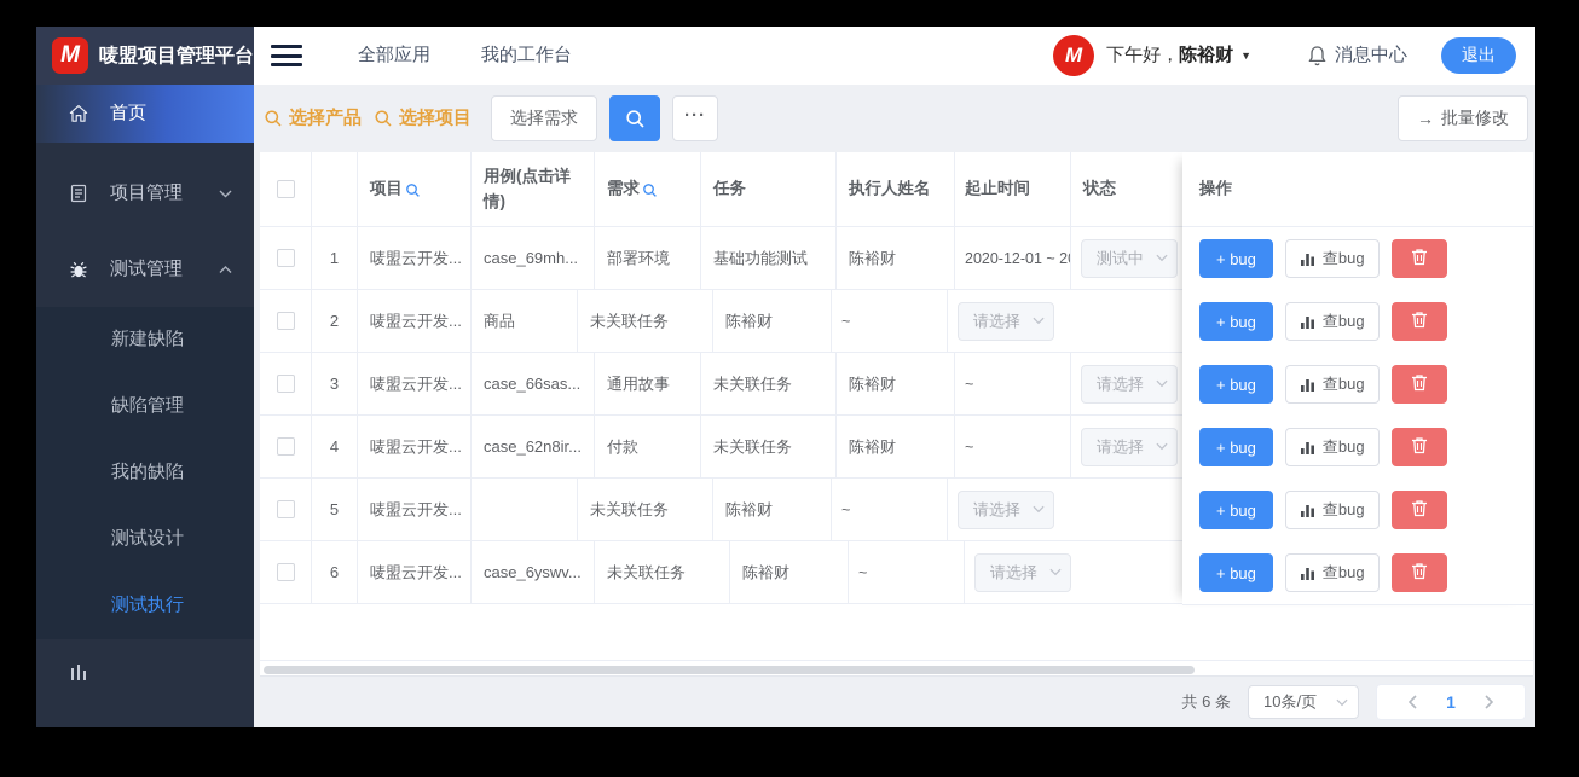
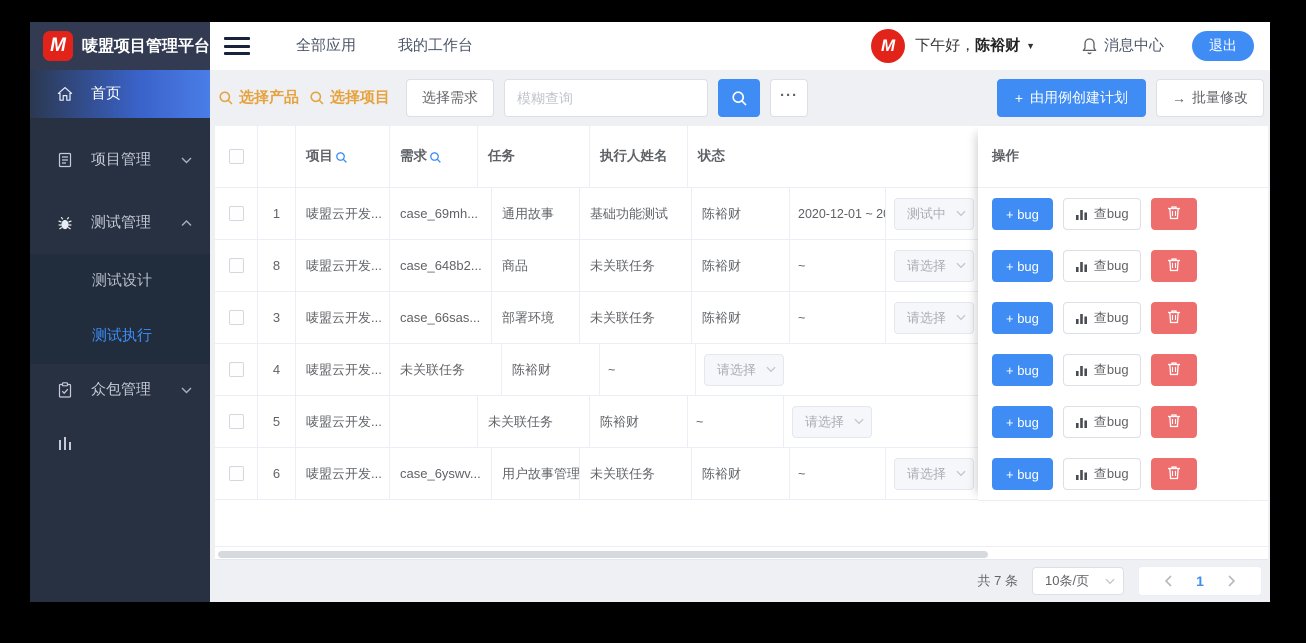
  M
  唛盟项目管理平台
  全部应用
  我的工作台
  M
  下午好，陈裕财
  ▼
  消息中心
  退出
  首页
  项目管理
  测试管理
- 新建缺陷
- 缺陷管理
- 我的缺陷
  测试设计
  测试执行
+ 众包管理
  选择产品
  选择项目
  选择需求
+ 模糊查询
  ···
+ +
+ 由用例创建计划
  →
  批量修改
  项目
- 用例(点击详情)
  需求
  任务
  执行人姓名
- 起止时间
  状态
  1
  唛盟云开发...
  case_69mh...
- 部署环境
+ 通用故事
  基础功能测试
  陈裕财
  2020-12-01 ~ 2
  测试中
- 2
+ 8
  唛盟云开发...
+ case_648b2...
  商品
  未关联任务
  陈裕财
  ~
  请选择
  3
  唛盟云开发...
  case_66sas...
- 通用故事
+ 部署环境
  未关联任务
  陈裕财
  ~
  请选择
  4
  唛盟云开发...
- case_62n8ir...
- 付款
  未关联任务
  陈裕财
  ~
  请选择
  5
  唛盟云开发...
  未关联任务
  陈裕财
  ~
  请选择
  6
  唛盟云开发...
  case_6yswv...
+ 用户故事管理
  未关联任务
  陈裕财
  ~
  请选择
  操作
  + bug
  查bug
  + bug
  查bug
  + bug
  查bug
  + bug
  查bug
  + bug
  查bug
  + bug
  查bug
- 共 6 条
+ 共 7 条
  10条/页
  1
